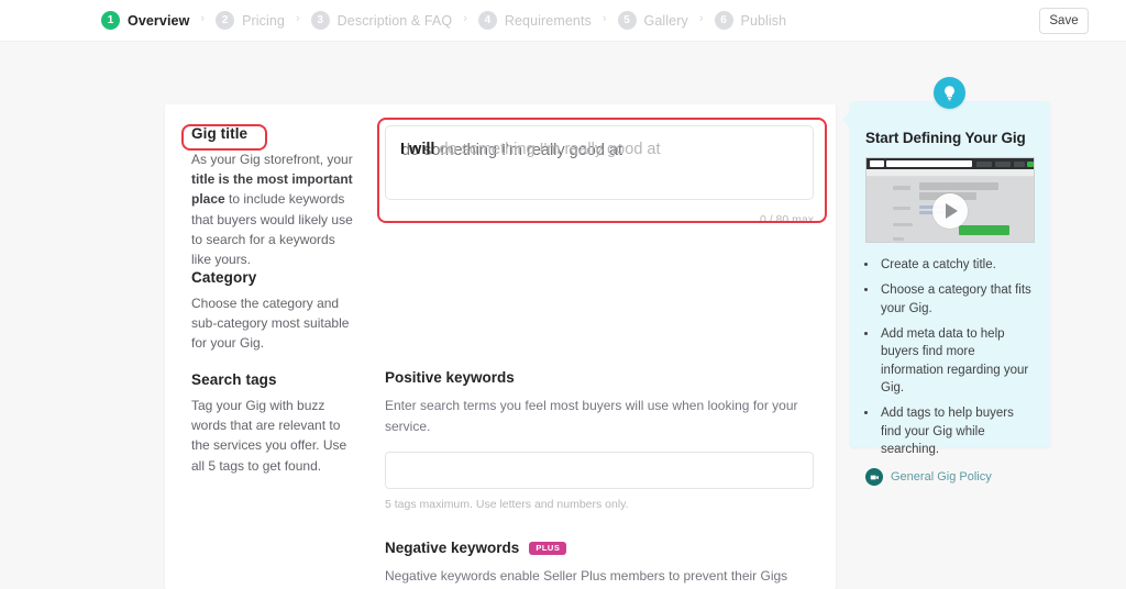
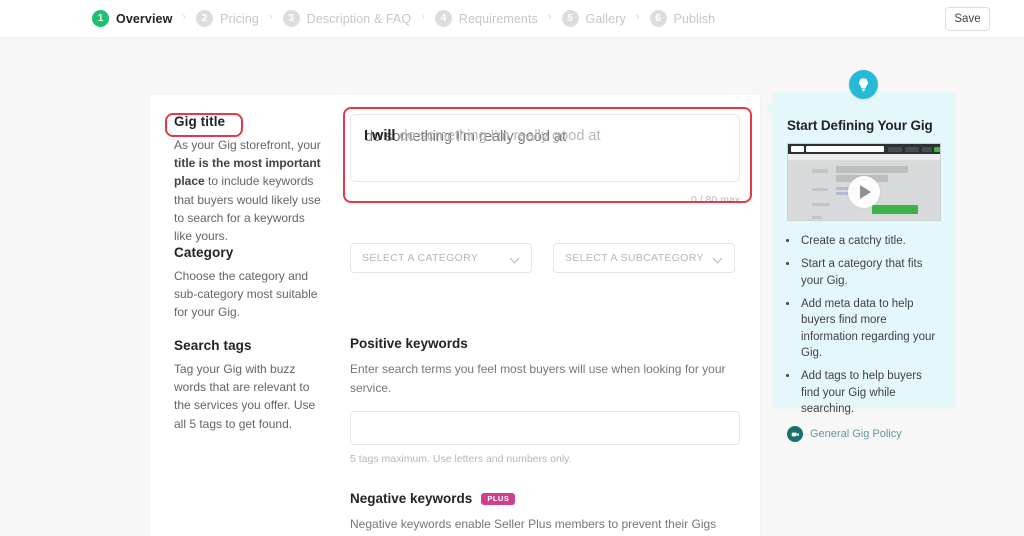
  1
  Overview
  ›
  2
  Pricing
  ›
  3
  Description & FAQ
  ›
  4
  Requirements
  ›
  5
  Gallery
  ›
  6
  Publish
  Save
  Gig title
  As your Gig storefront, your title is the most important place to include keywords that buyers would likely use to search for a keywords like yours.
  do something I'm really good at
  I will do something I'm really good at
  0 / 80 max
  Category
  Choose the category and sub-category most suitable for your Gig.
+ SELECT A CATEGORY
+ SELECT A SUBCATEGORY
  Search tags
  Tag your Gig with buzz words that are relevant to the services you offer. Use all 5 tags to get found.
  Positive keywords
  Enter search terms you feel most buyers will use when looking for your service.
  5 tags maximum. Use letters and numbers only.
  Negative keywords
  PLUS
  Start Defining Your Gig
  Create a catchy title.
- Choose a category that fits your Gig.
+ Start a category that fits your Gig.
  Add meta data to help buyers find more information regarding your Gig.
  Add tags to help buyers find your Gig while searching.
  General Gig Policy
